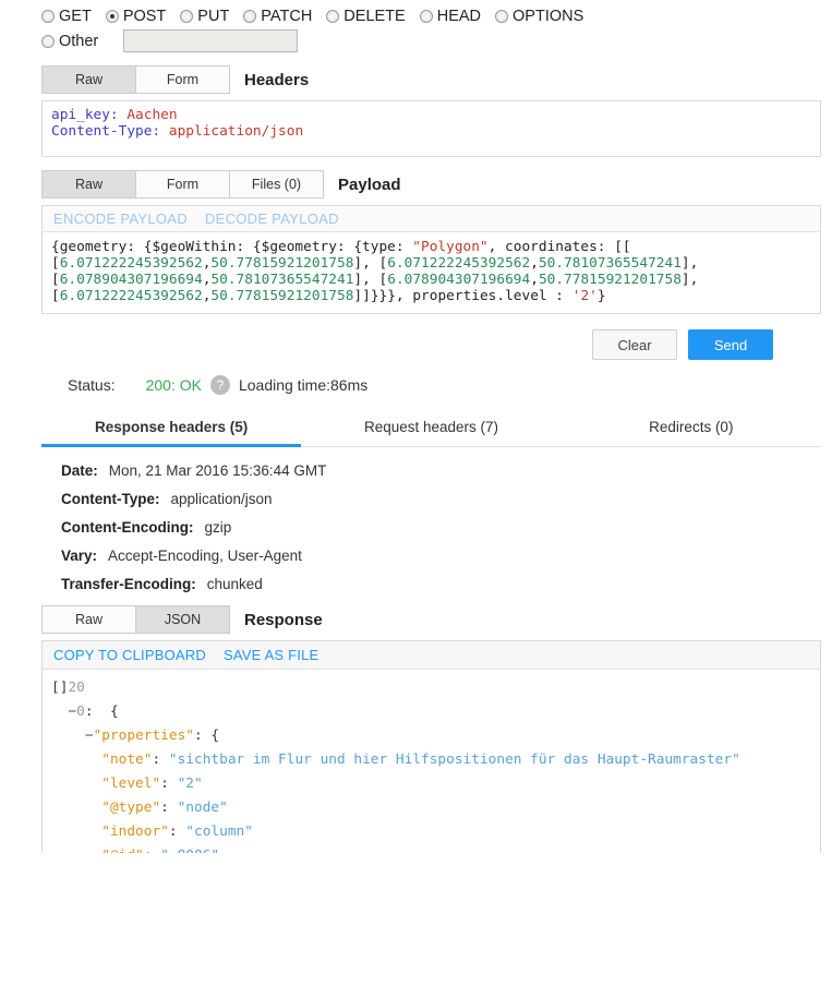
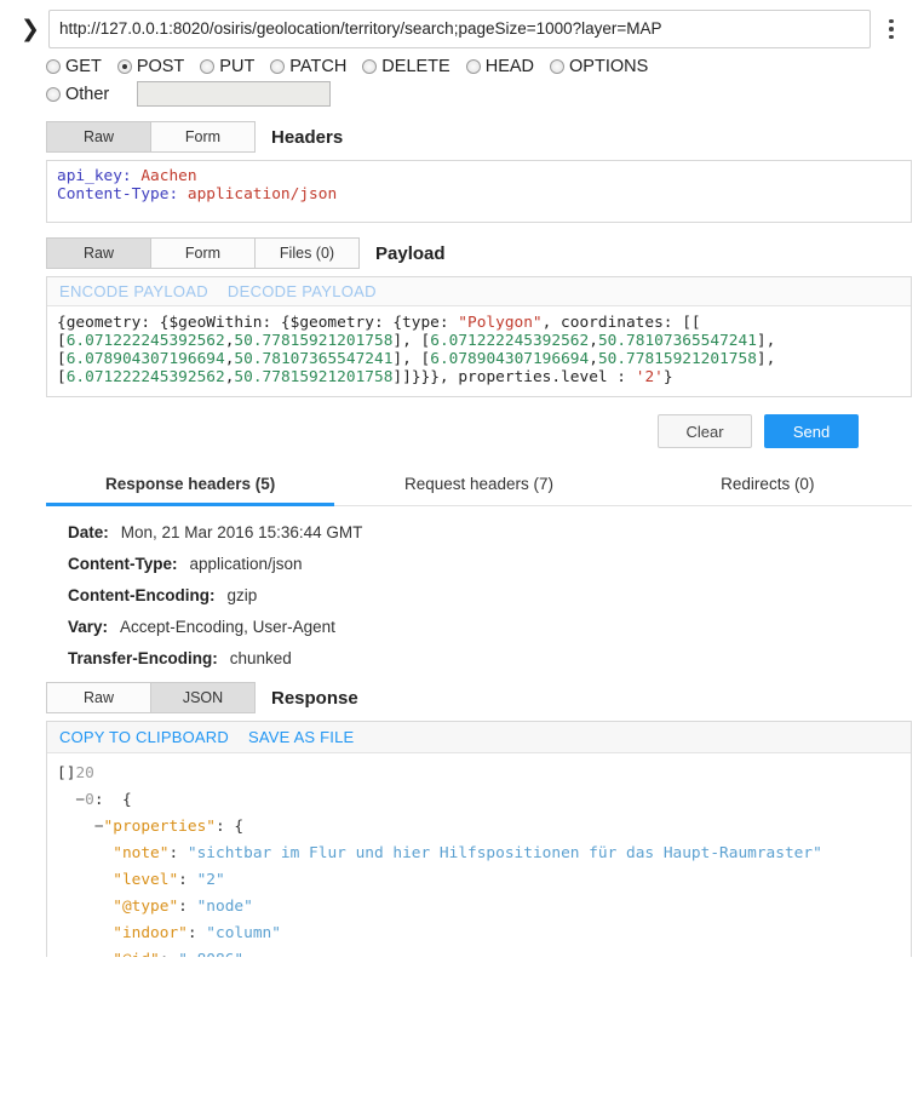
+ ❯
+ http://127.0.0.1:8020/osiris/geolocation/territory/search;pageSize=1000?layer=MAP
  GET
  POST
  PUT
  PATCH
  DELETE
  HEAD
  OPTIONS
  Other
  Raw
  Form
  Headers
  api_key: Aachen Content-Type: application/json
  Raw
  Form
  Files (0)
  Payload
  ENCODE PAYLOAD DECODE PAYLOAD
  {geometry: {$geoWithin: {$geometry: {type: "Polygon", coordinates: [[
  [6.071222245392562,50.77815921201758], [6.071222245392562,50.78107365547241],
  [6.078904307196694,50.78107365547241], [6.078904307196694,50.77815921201758],
  [6.071222245392562,50.77815921201758]]}}}, properties.level : '2'}
  Clear
  Send
- Status:
- 200: OK
- ?
- Loading time:86ms
  Response headers (5)
  Request headers (7)
  Redirects (0)
  Date:
  Mon, 21 Mar 2016 15:36:44 GMT
  Content-Type:
  application/json
  Content-Encoding:
  gzip
  Vary:
  Accept-Encoding, User-Agent
  Transfer-Encoding:
  chunked
  Raw
  JSON
  Response
  COPY TO CLIPBOARD SAVE AS FILE
  []20 −0: { −"properties": { "note": "sichtbar im Flur und hier Hilfspositionen für das Haupt-Raumraster" "level": "2" "@type": "node" "indoor": "column"
